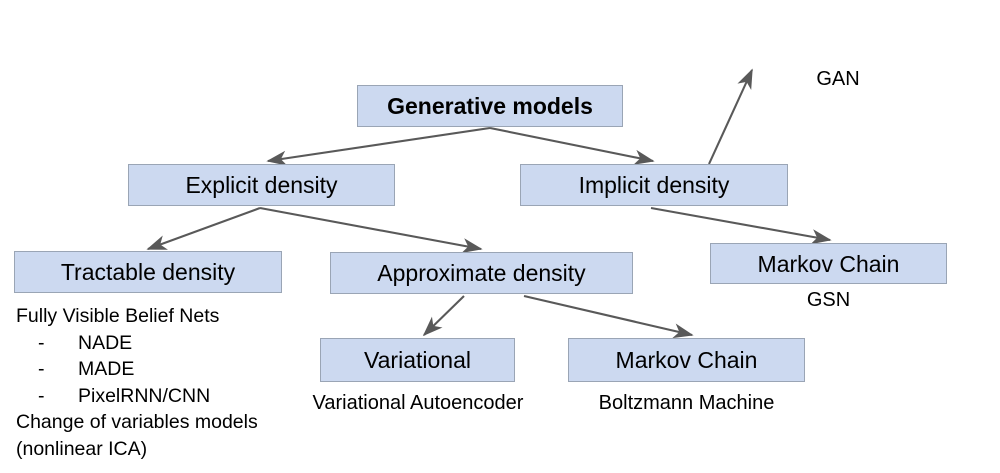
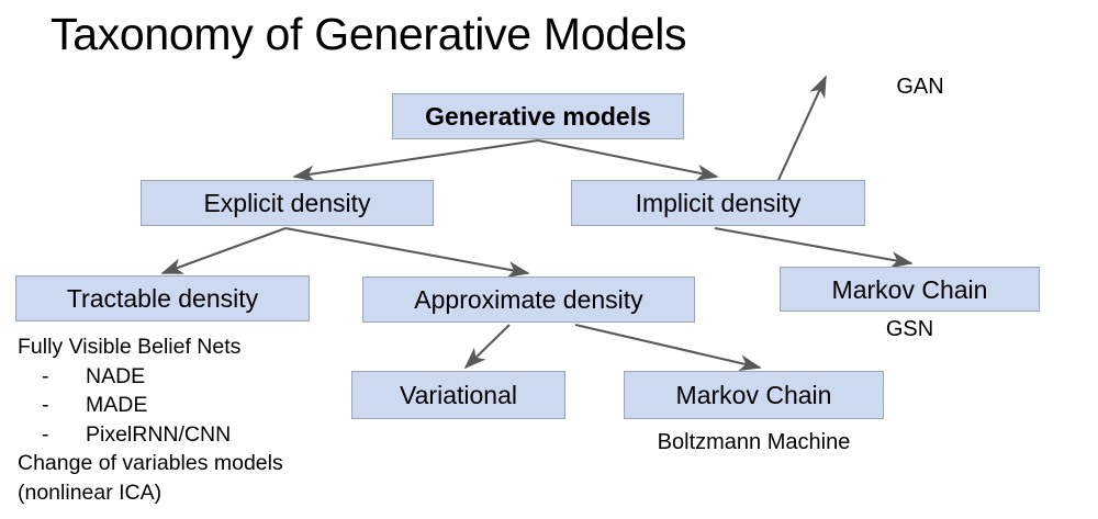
+ Taxonomy of Generative Models
  Generative models
  Explicit density
  Implicit density
  GAN
  Tractable density
  Approximate density
  Markov Chain
  GSN
  Variational
- Variational Autoencoder
  Markov Chain
  Boltzmann Machine
  Fully Visible Belief Nets
  - NADE
  - MADE
  - PixelRNN/CNN
  Change of variables models
  (nonlinear ICA)
